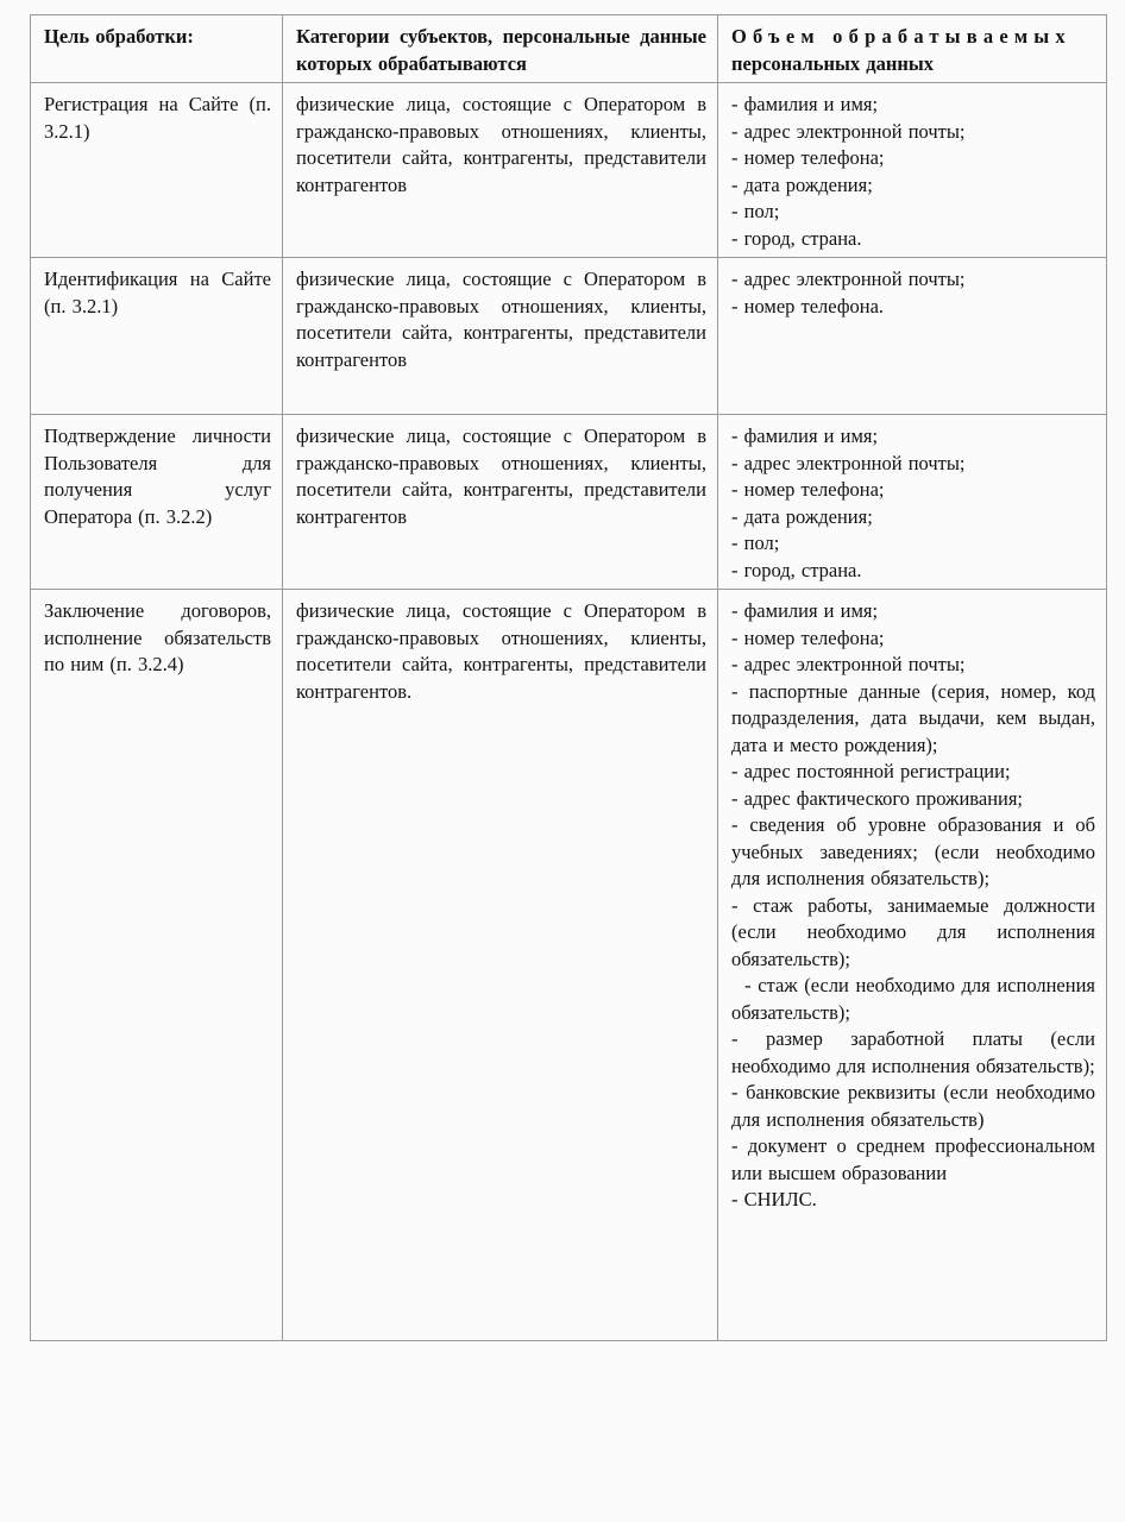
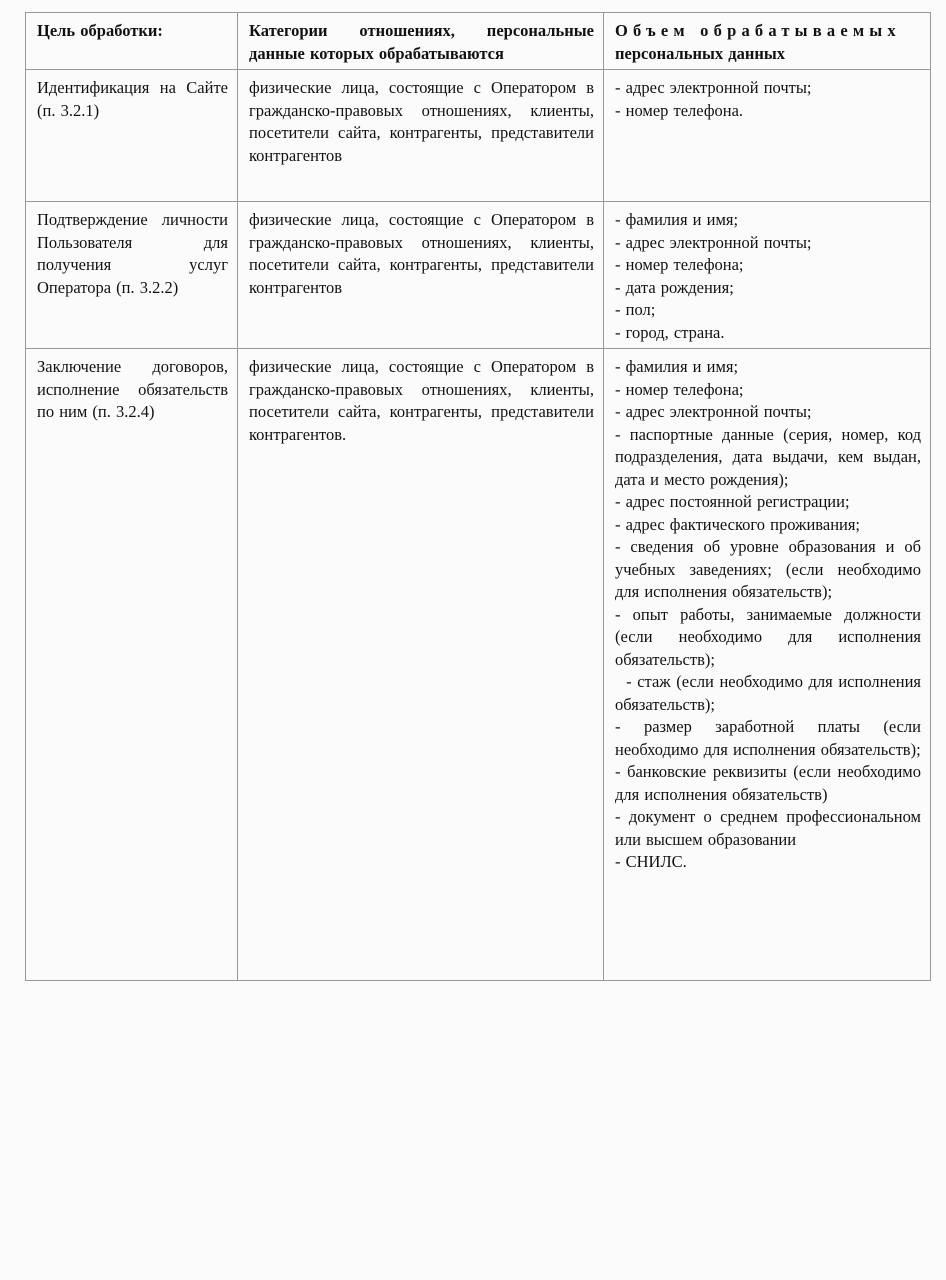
- Цель обработки:	Категории субъектов, персональные данные которых обрабатываются	Объем обрабатываемыхперсональных данных
+ Цель обработки:	Категории отношениях, персональные данные которых обрабатываются	Объем обрабатываемыхперсональных данных
- Регистрация на Сайте (п. 3.2.1)	физические лица, состоящие с Оператором в гражданско-правовых отношениях, клиенты, посетители сайта, контрагенты, представители контрагентов	- фамилия и имя;- адрес электронной почты;- номер телефона;- дата рождения;- пол;- город, страна.
  Идентификация на Сайте (п. 3.2.1)	физические лица, состоящие с Оператором в гражданско-правовых отношениях, клиенты, посетители сайта, контрагенты, представители контрагентов	- адрес электронной почты;- номер телефона.
  Подтверждение личности Пользователя для получения услуг Оператора (п. 3.2.2)	физические лица, состоящие с Оператором в гражданско-правовых отношениях, клиенты, посетители сайта, контрагенты, представители контрагентов	- фамилия и имя;- адрес электронной почты;- номер телефона;- дата рождения;- пол;- город, страна.
- Заключение договоров, исполнение обязательств по ним (п. 3.2.4)	физические лица, состоящие с Оператором в гражданско-правовых отношениях, клиенты, посетители сайта, контрагенты, представители контрагентов.	- фамилия и имя;- номер телефона;- адрес электронной почты;- паспортные данные (серия, номер, код подразделения, дата выдачи, кем выдан, дата и место рождения);- адрес постоянной регистрации;- адрес фактического проживания;- сведения об уровне образования и об учебных заведениях; (если необходимо для исполнения обязательств);- стаж работы, занимаемые должности (если необходимо для исполнения обязательств); - стаж (если необходимо для исполнения обязательств);- размер заработной платы (если необходимо для исполнения обязательств);- банковские реквизиты (если необходимо для исполнения обязательств)- документ о среднем профессиональном или высшем образовании- СНИЛС.
+ Заключение договоров, исполнение обязательств по ним (п. 3.2.4)	физические лица, состоящие с Оператором в гражданско-правовых отношениях, клиенты, посетители сайта, контрагенты, представители контрагентов.	- фамилия и имя;- номер телефона;- адрес электронной почты;- паспортные данные (серия, номер, код подразделения, дата выдачи, кем выдан, дата и место рождения);- адрес постоянной регистрации;- адрес фактического проживания;- сведения об уровне образования и об учебных заведениях; (если необходимо для исполнения обязательств);- опыт работы, занимаемые должности (если необходимо для исполнения обязательств); - стаж (если необходимо для исполнения обязательств);- размер заработной платы (если необходимо для исполнения обязательств);- банковские реквизиты (если необходимо для исполнения обязательств)- документ о среднем профессиональном или высшем образовании- СНИЛС.
